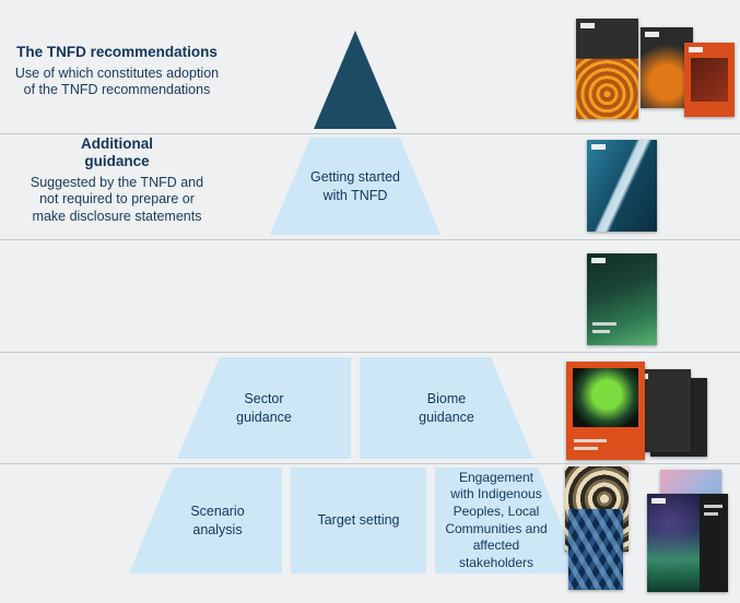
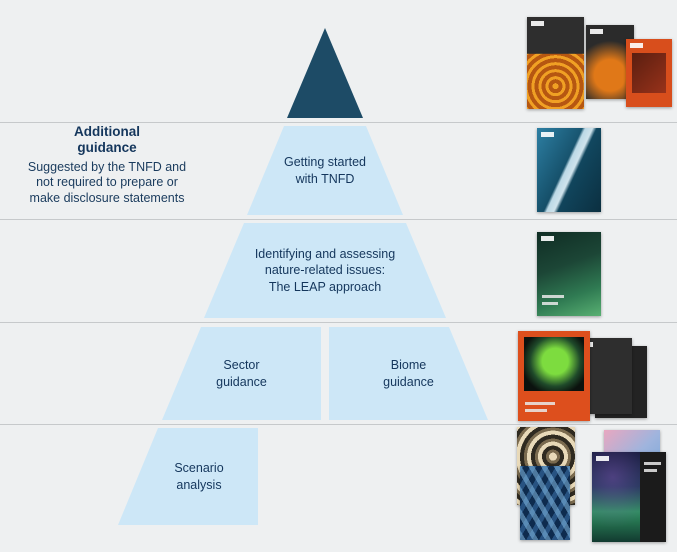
- The TNFD recommendations
- Use of which constitutes adoption
- of the TNFD recommendations
  Additional
  guidance
  Suggested by the TNFD and
  not required to prepare or
  make disclosure statements
  Getting started
  with TNFD
+ Identifying and assessing
+ nature-related issues:
+ The LEAP approach
  Sector
  guidance
  Biome
  guidance
  Scenario
  analysis
- Target setting
- Engagement
- with Indigenous
- Peoples, Local
- Communities and
- affected
- stakeholders
